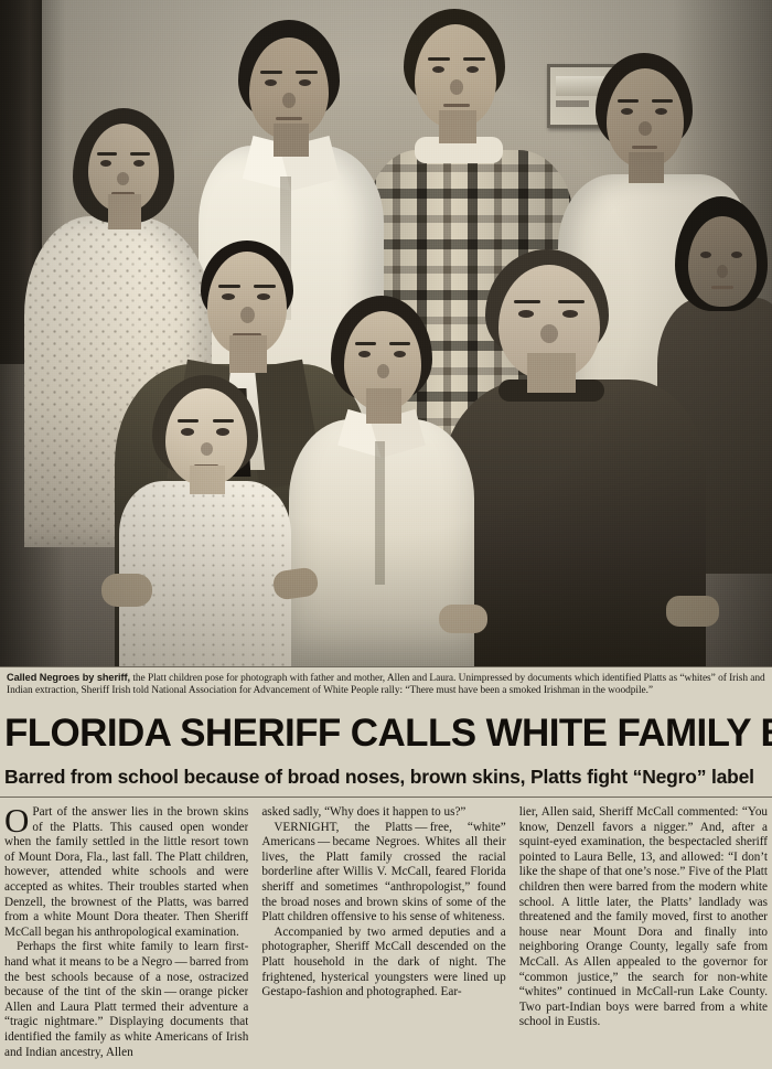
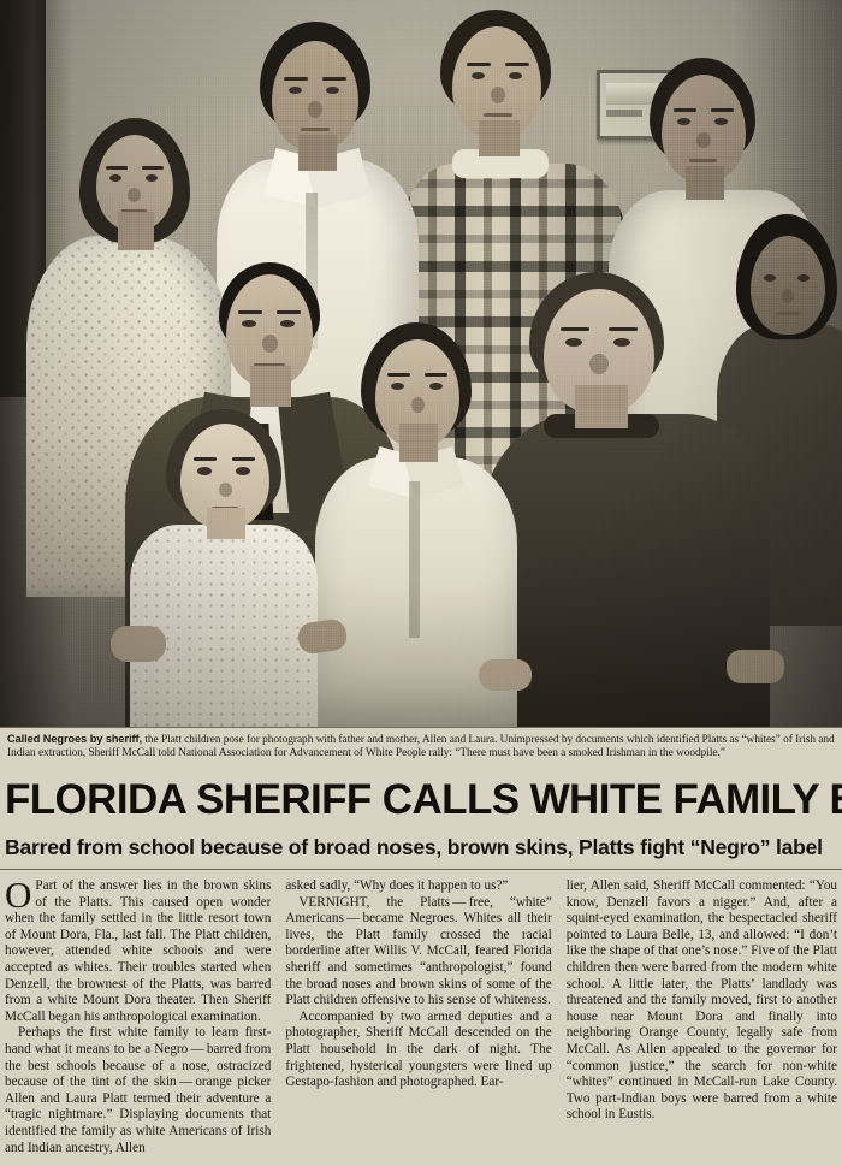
- Called Negroes by sheriff, the Platt children pose for photograph with father and mother, Allen and Laura. Unimpressed by documents which identified Platts as “whites” of Irish and Indian extraction, Sheriff Irish told National Association for Advancement of White People rally: “There must have been a smoked Irishman in the woodpile.”
+ Called Negroes by sheriff, the Platt children pose for photograph with father and mother, Allen and Laura. Unimpressed by documents which identified Platts as “whites” of Irish and Indian extraction, Sheriff McCall told National Association for Advancement of White People rally: “There must have been a smoked Irishman in the woodpile.”
  FLORIDA SHERIFF CALLS WHITE FAMILY
  Barred from school because of broad noses, brown skins, Platts fight “Negro” label
  O
  Part of the answer lies in the brown skins of the Platts. This caused open wonder when the family settled in the little resort town of Mount Dora, Fla., last fall. The Platt children, however, attended white schools and were accepted as whites. Their troubles started when Denzell, the brownest of the Platts, was barred from a white Mount Dora theater. Then Sheriff McCall began his anthropological examination.
  Perhaps the first white family to learn first-hand what it means to be a Negro — barred from the best schools because of a nose, ostracized because of the tint of the skin — orange picker Allen and Laura Platt termed their adventure a “tragic nightmare.” Displaying documents that identified the family as white Americans of Irish and Indian ancestry, Allen
  asked sadly, “Why does it happen to us?”
  VERNIGHT, the Platts — free, “white” Americans — became Negroes. Whites all their lives, the Platt family crossed the racial borderline after Willis V. McCall, feared Florida sheriff and sometimes “anthropologist,” found the broad noses and brown skins of some of the Platt children offensive to his sense of whiteness.
  Accompanied by two armed deputies and a photographer, Sheriff McCall descended on the Platt household in the dark of night. The frightened, hysterical youngsters were lined up Gestapo-fashion and photographed. Ear-
  lier, Allen said, Sheriff McCall commented: “You know, Denzell favors a nigger.” And, after a squint-eyed examination, the bespectacled sheriff pointed to Laura Belle, 13, and allowed: “I don’t like the shape of that one’s nose.” Five of the Platt children then were barred from the modern white school. A little later, the Platts’ landlady was threatened and the family moved, first to another house near Mount Dora and finally into neighboring Orange County, legally safe from McCall. As Allen appealed to the governor for “common justice,” the search for non-white “whites” continued in McCall-run Lake County. Two part-Indian boys were barred from a white school in Eustis.
